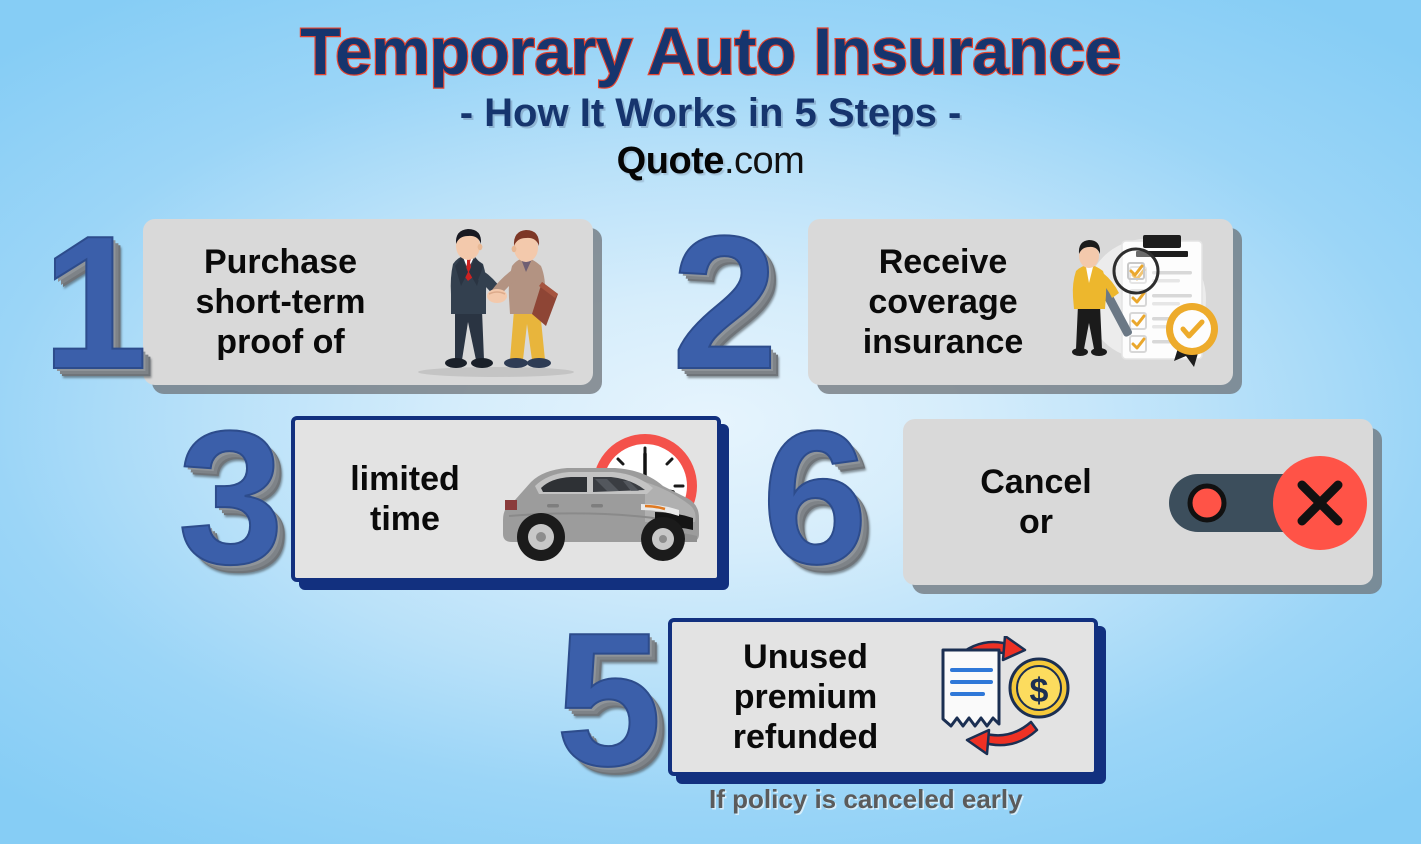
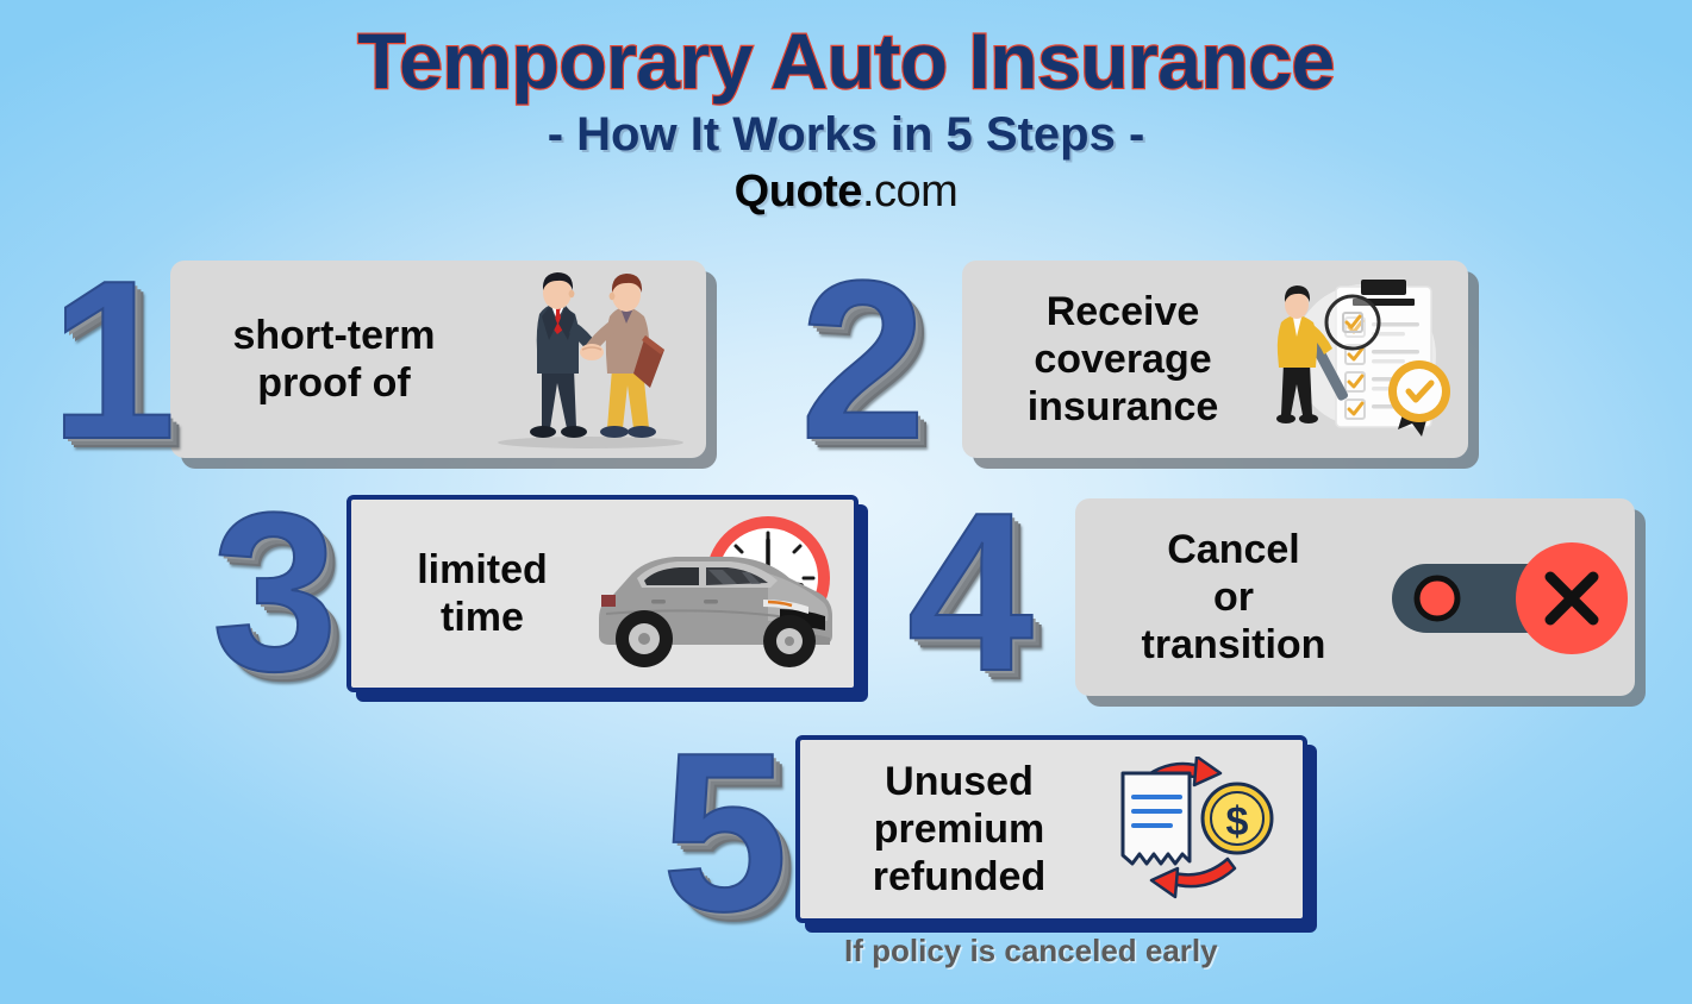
  Temporary Auto Insurance
  - How It Works in 5 Steps -
  Quote.com
  1
- Purchase
  short-term
  proof of
  2
  Receive
  coverage
  insurance
  3
  limited
  time
- 6
+ 4
  Cancel
  or
+ transition
  5
  Unused
  premium
  refunded
  $
  If policy is canceled early
